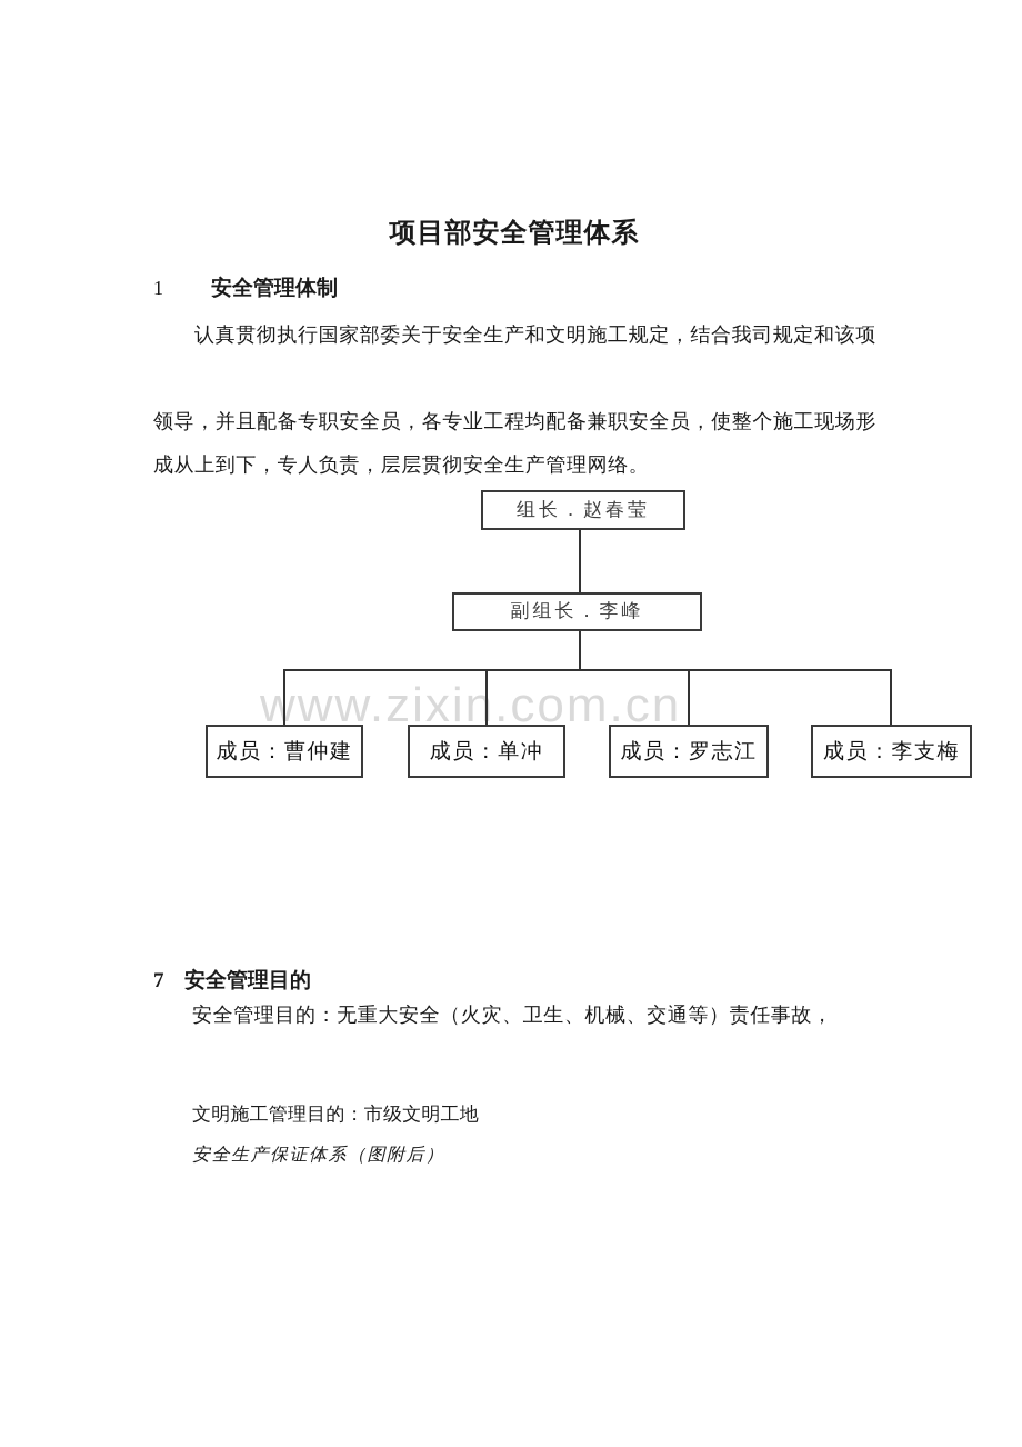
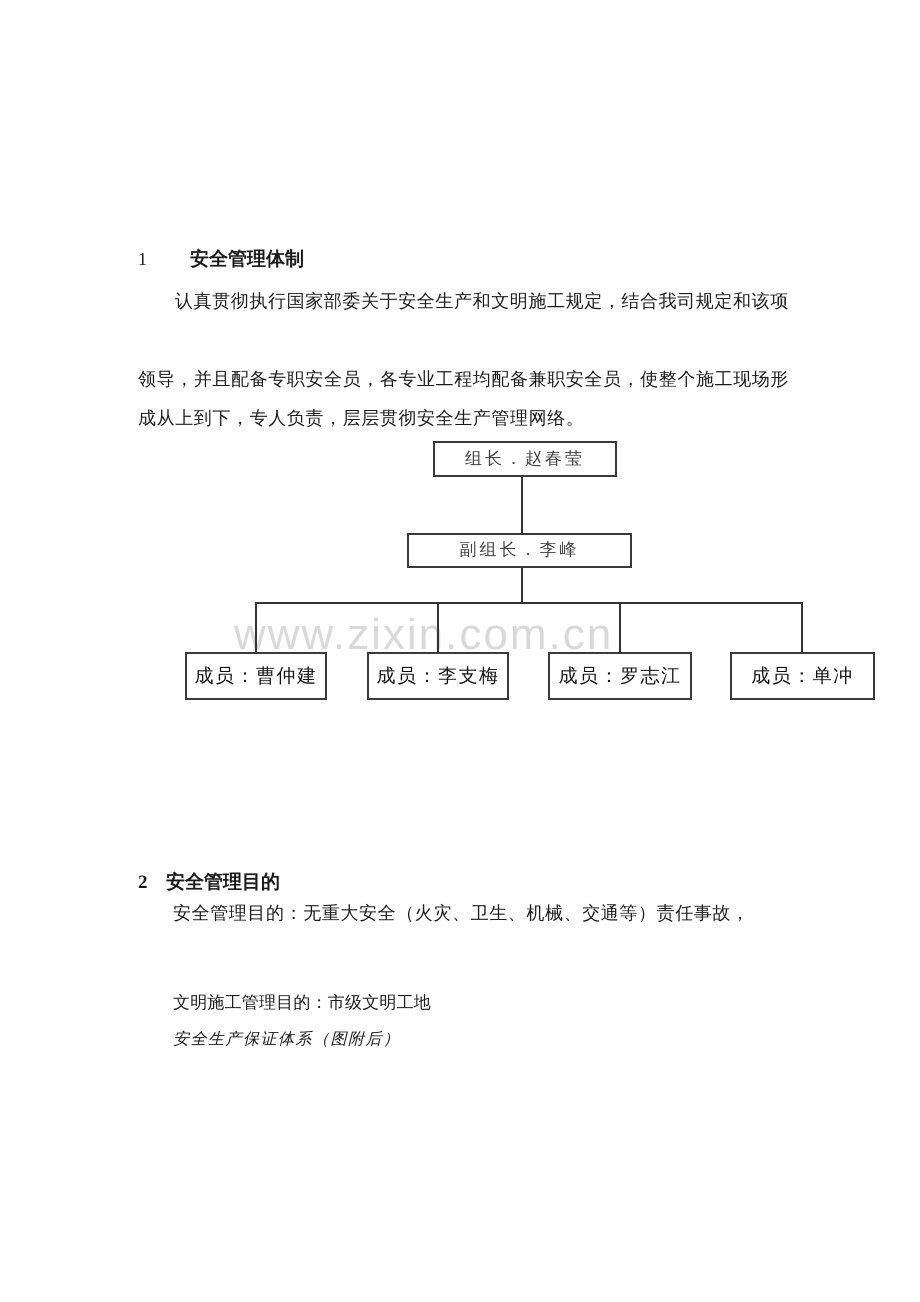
- 项目部安全管理体系
  1
  安全管理体制
  认真贯彻执行国家部委关于安全生产和文明施工规定，结合我司规定和该项
  领导，并且配备专职安全员，各专业工程均配备兼职安全员，使整个施工现场形
  成从上到下，专人负责，层层贯彻安全生产管理网络。
  www.zixin.com.cn
  组长．赵春莹
  副组长．李峰
  成员：曹仲建
- 成员：单冲
+ 成员：李支梅
  成员：罗志江
- 成员：李支梅
+ 成员：单冲
- 7
+ 2
  安全管理目的
  安全管理目的：无重大安全（火灾、卫生、机械、交通等）责任事故，
  文明施工管理目的：市级文明工地
  安全生产保证体系（图附后）
